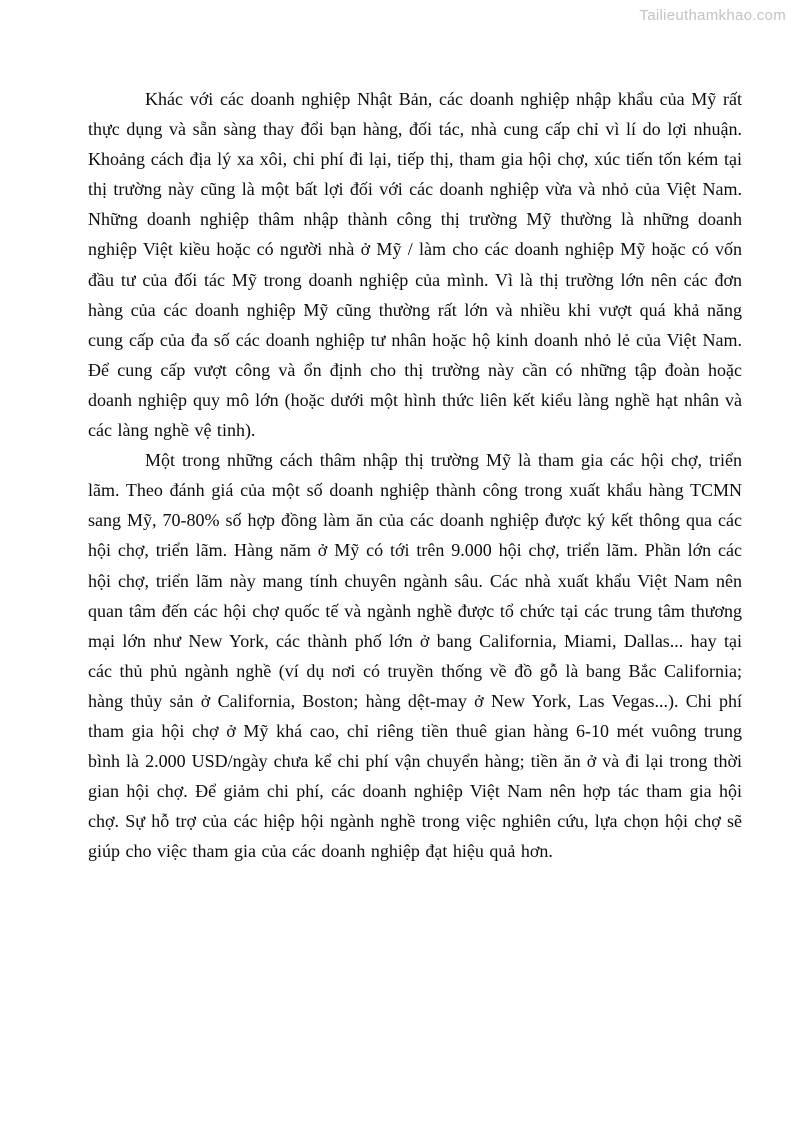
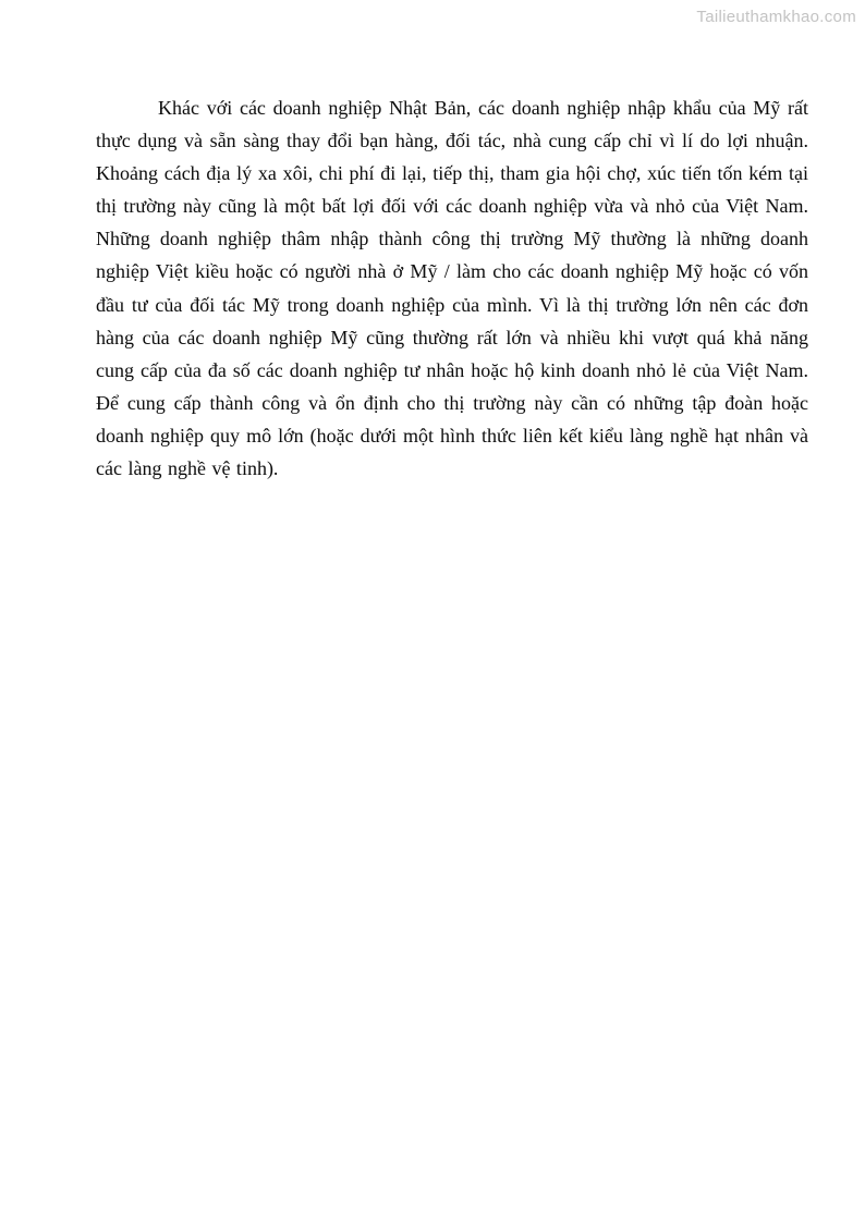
  Tailieuthamkhao.com
- Khác với các doanh nghiệp Nhật Bản, các doanh nghiệp nhập khẩu của Mỹ rất thực dụng và sẵn sàng thay đổi bạn hàng, đối tác, nhà cung cấp chỉ vì lí do lợi nhuận. Khoảng cách địa lý xa xôi, chi phí đi lại, tiếp thị, tham gia hội chợ, xúc tiến tốn kém tại thị trường này cũng là một bất lợi đối với các doanh nghiệp vừa và nhỏ của Việt Nam. Những doanh nghiệp thâm nhập thành công thị trường Mỹ thường là những doanh nghiệp Việt kiều hoặc có người nhà ở Mỹ / làm cho các doanh nghiệp Mỹ hoặc có vốn đầu tư của đối tác Mỹ trong doanh nghiệp của mình. Vì là thị trường lớn nên các đơn hàng của các doanh nghiệp Mỹ cũng thường rất lớn và nhiều khi vượt quá khả năng cung cấp của đa số các doanh nghiệp tư nhân hoặc hộ kinh doanh nhỏ lẻ của Việt Nam. Để cung cấp vượt công và ổn định cho thị trường này cần có những tập đoàn hoặc doanh nghiệp quy mô lớn (hoặc dưới một hình thức liên kết kiểu làng nghề hạt nhân và các làng nghề vệ tinh).
+ Khác với các doanh nghiệp Nhật Bản, các doanh nghiệp nhập khẩu của Mỹ rất thực dụng và sẵn sàng thay đổi bạn hàng, đối tác, nhà cung cấp chỉ vì lí do lợi nhuận. Khoảng cách địa lý xa xôi, chi phí đi lại, tiếp thị, tham gia hội chợ, xúc tiến tốn kém tại thị trường này cũng là một bất lợi đối với các doanh nghiệp vừa và nhỏ của Việt Nam. Những doanh nghiệp thâm nhập thành công thị trường Mỹ thường là những doanh nghiệp Việt kiều hoặc có người nhà ở Mỹ / làm cho các doanh nghiệp Mỹ hoặc có vốn đầu tư của đối tác Mỹ trong doanh nghiệp của mình. Vì là thị trường lớn nên các đơn hàng của các doanh nghiệp Mỹ cũng thường rất lớn và nhiều khi vượt quá khả năng cung cấp của đa số các doanh nghiệp tư nhân hoặc hộ kinh doanh nhỏ lẻ của Việt Nam. Để cung cấp thành công và ổn định cho thị trường này cần có những tập đoàn hoặc doanh nghiệp quy mô lớn (hoặc dưới một hình thức liên kết kiểu làng nghề hạt nhân và các làng nghề vệ tinh).
- Một trong những cách thâm nhập thị trường Mỹ là tham gia các hội chợ, triển lãm. Theo đánh giá của một số doanh nghiệp thành công trong xuất khẩu hàng TCMN sang Mỹ, 70-80% số hợp đồng làm ăn của các doanh nghiệp được ký kết thông qua các hội chợ, triển lãm. Hàng năm ở Mỹ có tới trên 9.000 hội chợ, triển lãm. Phần lớn các hội chợ, triển lãm này mang tính chuyên ngành sâu. Các nhà xuất khẩu Việt Nam nên quan tâm đến các hội chợ quốc tế và ngành nghề được tổ chức tại các trung tâm thương mại lớn như New York, các thành phố lớn ở bang California, Miami, Dallas... hay tại các thủ phủ ngành nghề (ví dụ nơi có truyền thống về đồ gỗ là bang Bắc California; hàng thủy sản ở California, Boston; hàng dệt-may ở New York, Las Vegas...). Chi phí tham gia hội chợ ở Mỹ khá cao, chỉ riêng tiền thuê gian hàng 6-10 mét vuông trung bình là 2.000 USD/ngày chưa kể chi phí vận chuyển hàng; tiền ăn ở và đi lại trong thời gian hội chợ. Để giảm chi phí, các doanh nghiệp Việt Nam nên hợp tác tham gia hội chợ. Sự hỗ trợ của các hiệp hội ngành nghề trong việc nghiên cứu, lựa chọn hội chợ sẽ giúp cho việc tham gia của các doanh nghiệp đạt hiệu quả hơn.
